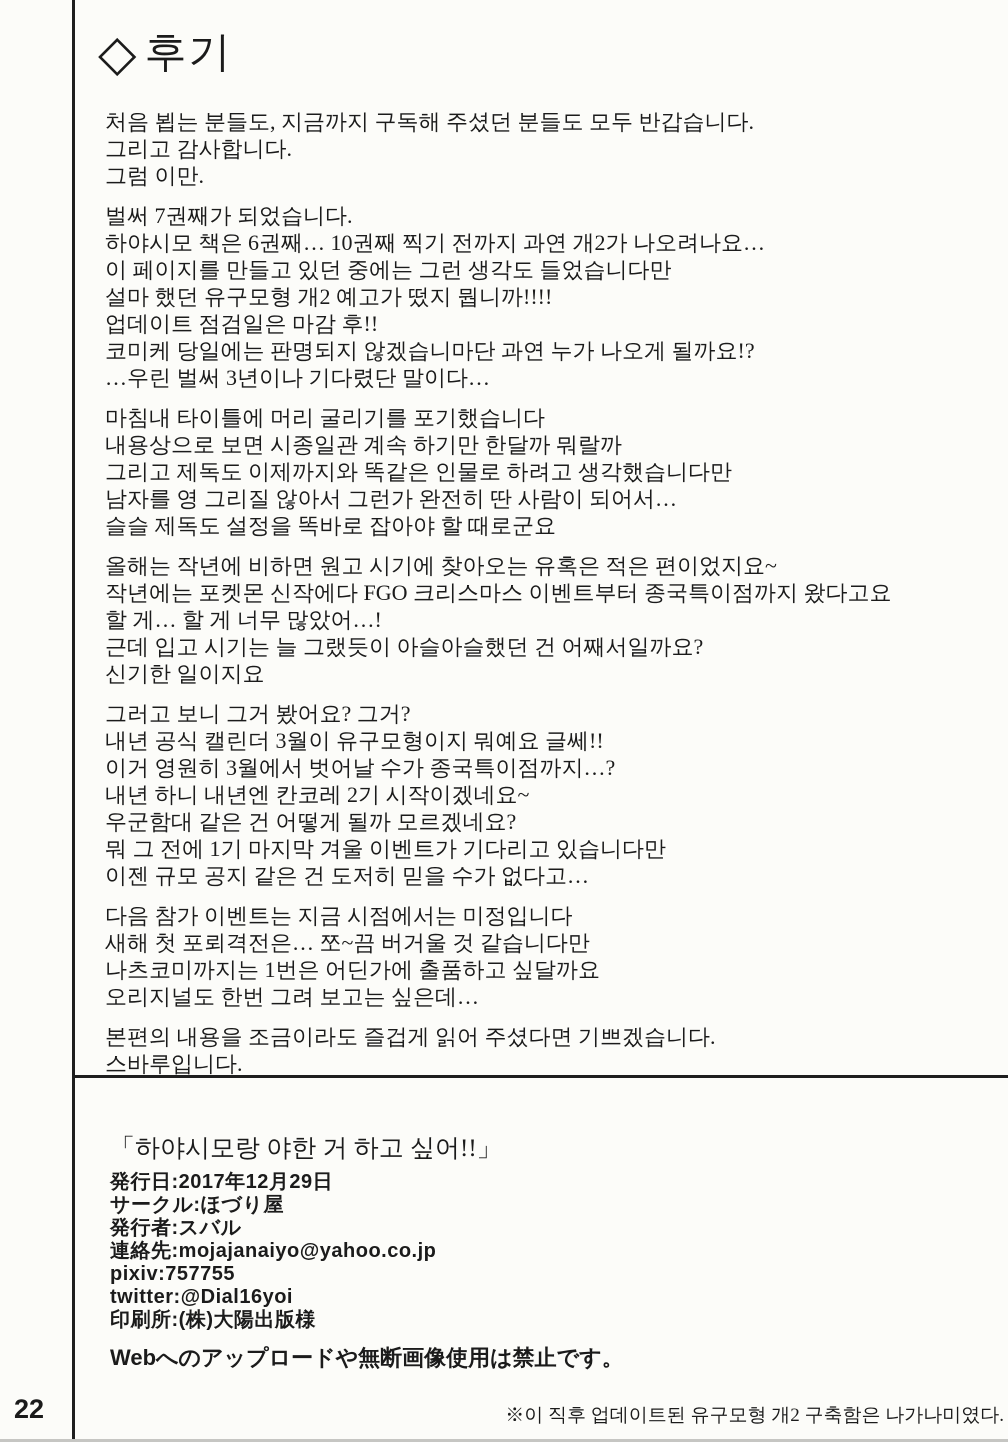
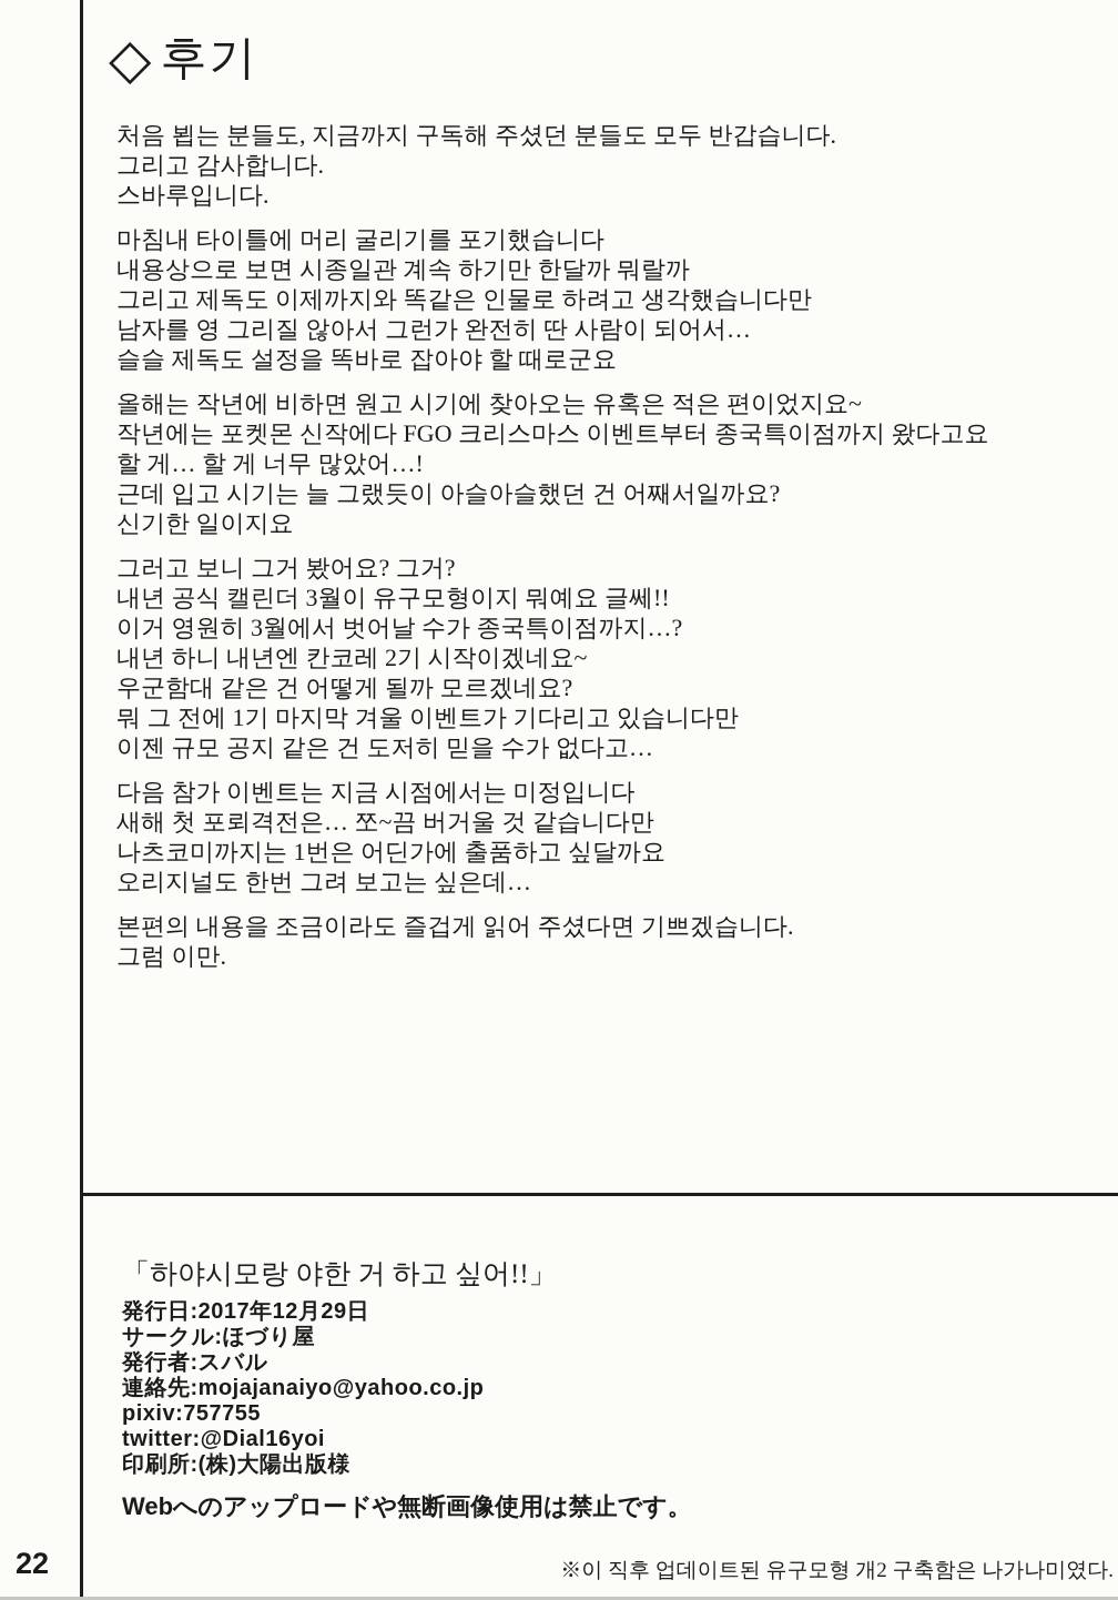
  ◇
  후기
  처음 뵙는 분들도, 지금까지 구독해 주셨던 분들도 모두 반갑습니다.
  그리고 감사합니다.
- 그럼 이만.
+ 스바루입니다.
- 벌써 7권째가 되었습니다.
- 하야시모 책은 6권째… 10권째 찍기 전까지 과연 개2가 나오려나요…
- 이 페이지를 만들고 있던 중에는 그런 생각도 들었습니다만
- 설마 했던 유구모형 개2 예고가 떴지 뭡니까!!!!
- 업데이트 점검일은 마감 후!!
- 코미케 당일에는 판명되지 않겠습니마단 과연 누가 나오게 될까요!?
- …우린 벌써 3년이나 기다렸단 말이다…
  마침내 타이틀에 머리 굴리기를 포기했습니다
  내용상으로 보면 시종일관 계속 하기만 한달까 뭐랄까
  그리고 제독도 이제까지와 똑같은 인물로 하려고 생각했습니다만
  남자를 영 그리질 않아서 그런가 완전히 딴 사람이 되어서…
  슬슬 제독도 설정을 똑바로 잡아야 할 때로군요
  올해는 작년에 비하면 원고 시기에 찾아오는 유혹은 적은 편이었지요~
  작년에는 포켓몬 신작에다 FGO 크리스마스 이벤트부터 종국특이점까지 왔다고요
  할 게… 할 게 너무 많았어…!
  근데 입고 시기는 늘 그랬듯이 아슬아슬했던 건 어째서일까요?
  신기한 일이지요
  그러고 보니 그거 봤어요? 그거?
  내년 공식 캘린더 3월이 유구모형이지 뭐예요 글쎄!!
  이거 영원히 3월에서 벗어날 수가 종국특이점까지…?
  내년 하니 내년엔 칸코레 2기 시작이겠네요~
  우군함대 같은 건 어떻게 될까 모르겠네요?
  뭐 그 전에 1기 마지막 겨울 이벤트가 기다리고 있습니다만
  이젠 규모 공지 같은 건 도저히 믿을 수가 없다고…
  다음 참가 이벤트는 지금 시점에서는 미정입니다
  새해 첫 포뢰격전은… 쪼~끔 버거울 것 같습니다만
  나츠코미까지는 1번은 어딘가에 출품하고 싶달까요
  오리지널도 한번 그려 보고는 싶은데…
  본편의 내용을 조금이라도 즐겁게 읽어 주셨다면 기쁘겠습니다.
- 스바루입니다.
+ 그럼 이만.
  「하야시모랑 야한 거 하고 싶어!!」
  発行日:2017年12月29日
  サークル:ほづり屋
  発行者:スバル
  連絡先:mojajanaiyo@yahoo.co.jp
  pixiv:757755
  twitter:@Dial16yoi
  印刷所:(株)大陽出版様
  Webへのアップロードや無断画像使用は禁止です。
  22
  ※이 직후 업데이트된 유구모형 개2 구축함은 나가나미였다.
